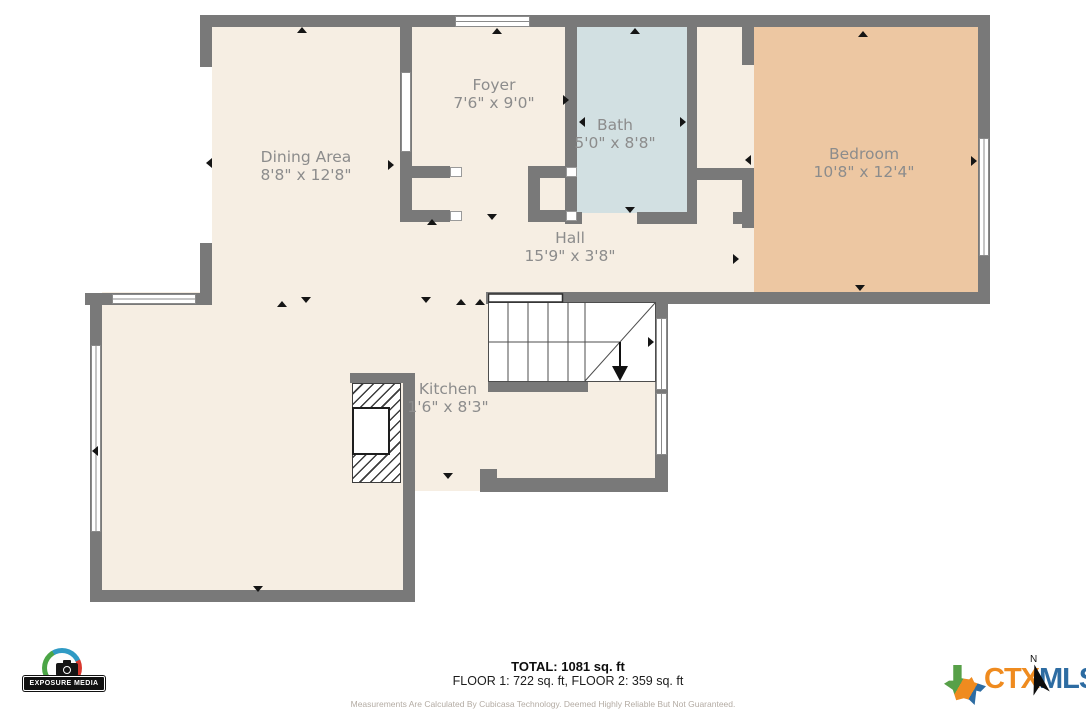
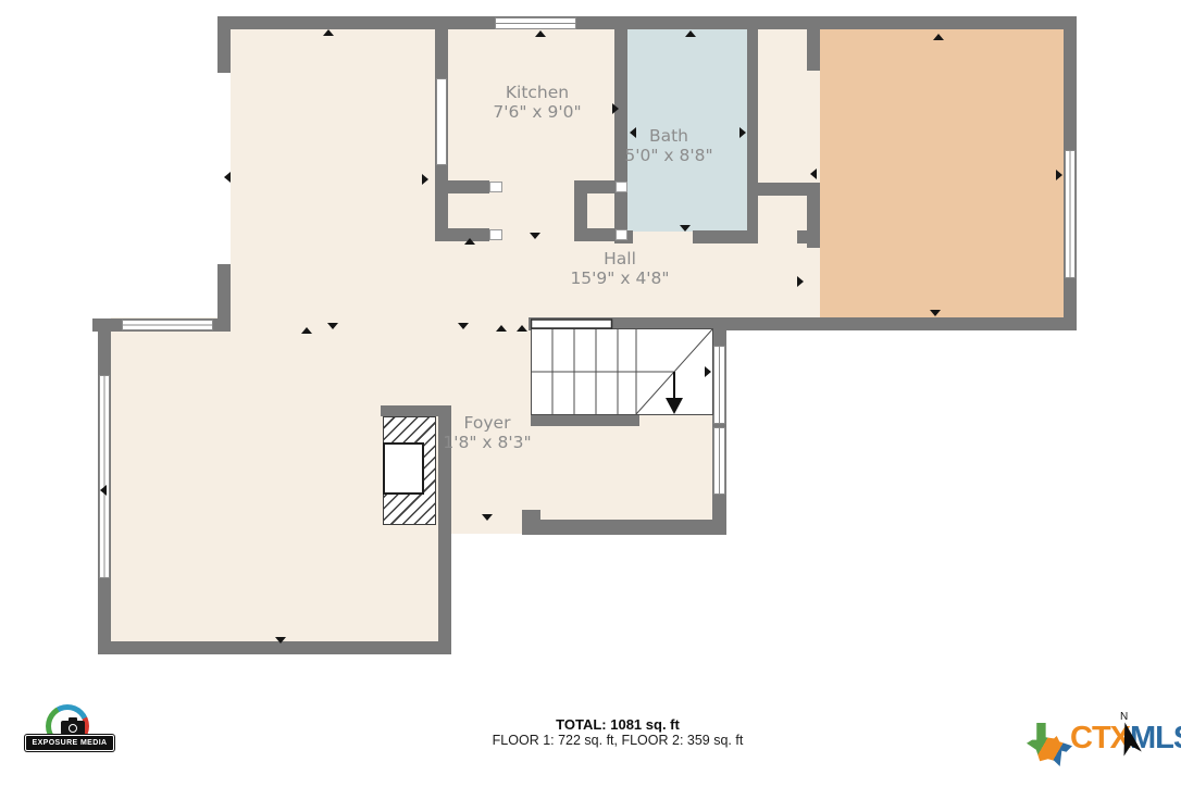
- Foyer
+ Kitchen
  7'6" x 9'0"
  Bath
  5'0" x 8'8"
- Dining Area
- 8'8" x 12'8"
- Bedroom
- 10'8" x 12'4"
  Hall
- 15'9" x 3'8"
+ 15'9" x 4'8"
- Kitchen
+ Foyer
- 1'6" x 8'3"
+ 1'8" x 8'3"
  TOTAL: 1081 sq. ft
  FLOOR 1: 722 sq. ft, FLOOR 2: 359 sq. ft
- Measurements Are Calculated By Cubicasa Technology. Deemed Highly Reliable But Not Guaranteed.
  CTXML
  N
